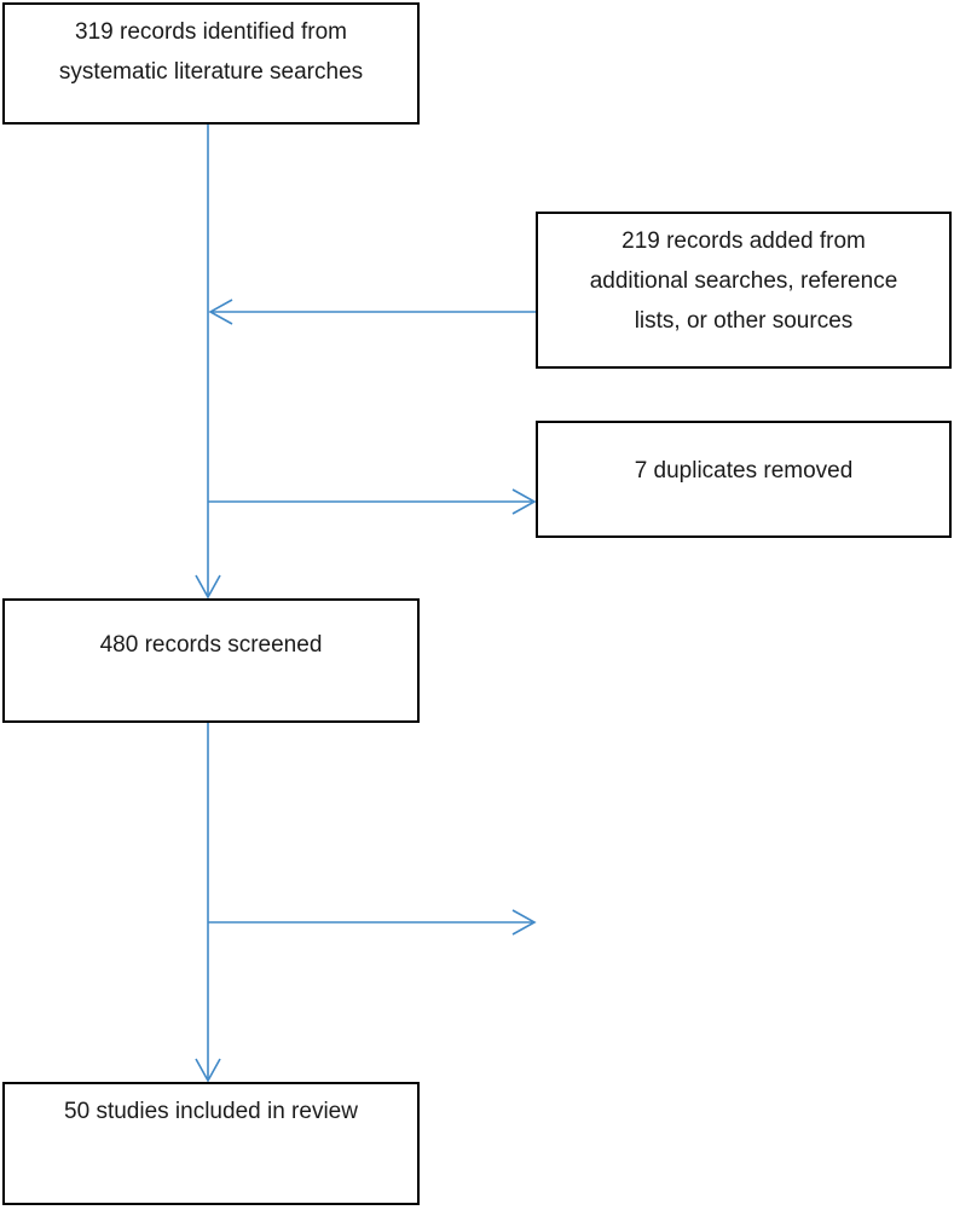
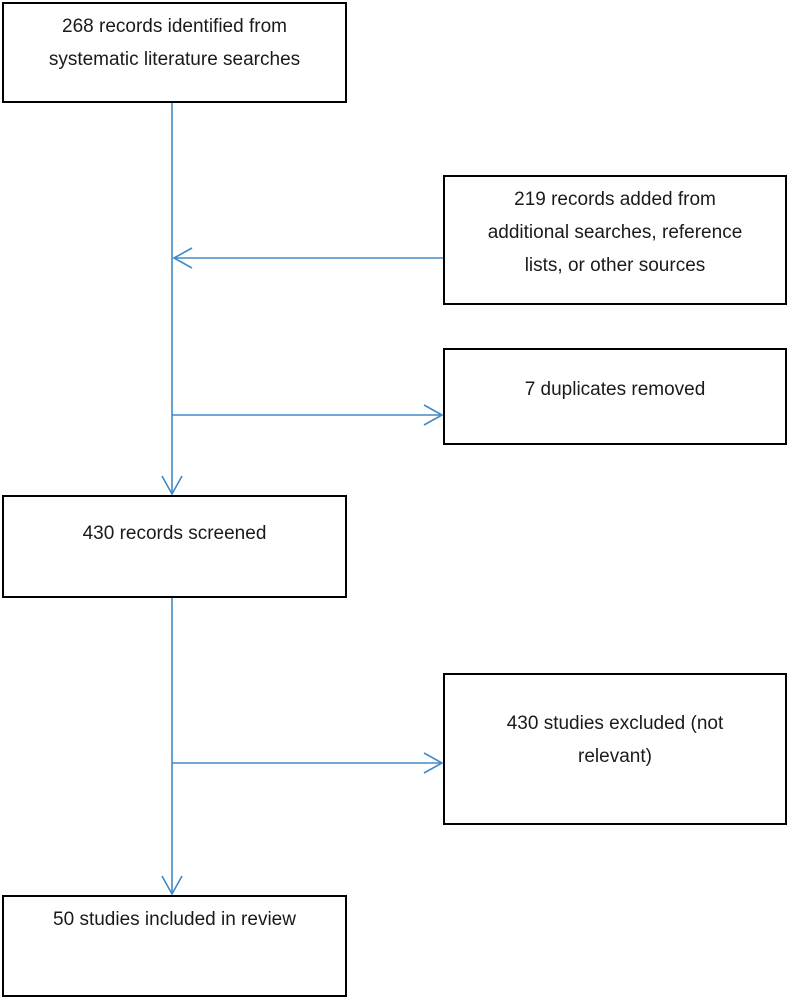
- 319 records identified from
+ 268 records identified from
  systematic literature searches
  219 records added from
  additional searches, reference
  lists, or other sources
  7 duplicates removed
- 480 records screened
+ 430 records screened
+ 430 studies excluded (not
+ relevant)
  50 studies included in review
